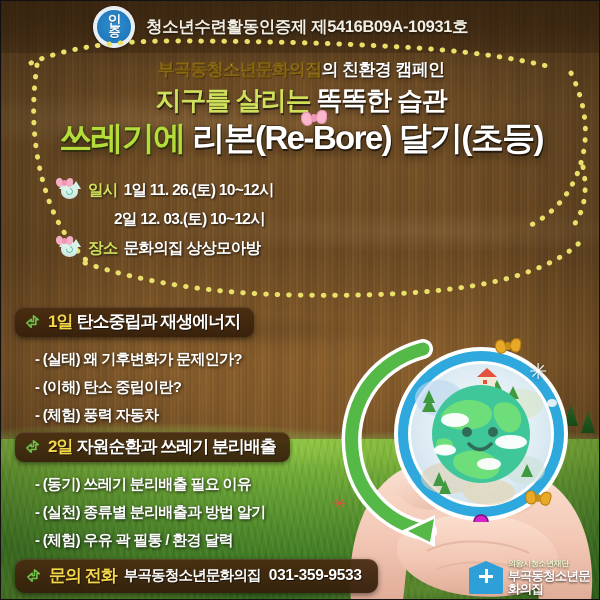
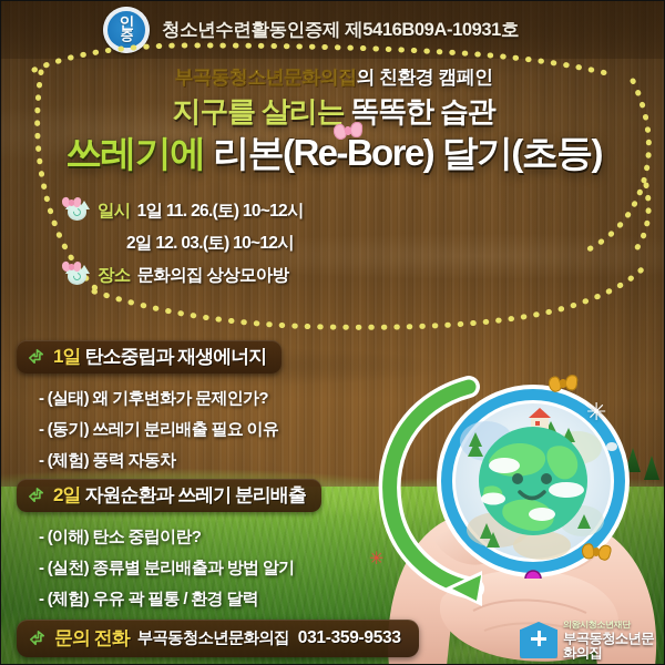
  ✳
  ✳
  인
  증
  청소년수련활동인증제 제5416B09A-10931호
  부곡동청소년문화의집의 친환경 캠페인
  지구를 살리는 똑똑한 습관
  쓰레기에 리본(Re-Bore) 달기(초등)
  일시
  1일 11. 26.(토) 10~12시
  2일 12. 03.(토) 10~12시
  장소
  문화의집 상상모아방
  1일
  탄소중립과 재생에너지
  - (실태) 왜 기후변화가 문제인가?
- - (이해) 탄소 중립이란?
+ - (동기) 쓰레기 분리배출 필요 이유
  - (체험) 풍력 자동차
  2일
  자원순환과 쓰레기 분리배출
- - (동기) 쓰레기 분리배출 필요 이유
+ - (이해) 탄소 중립이란?
  - (실천) 종류별 분리배출과 방법 알기
  - (체험) 우유 곽 필통 / 환경 달력
  문의 전화
  부곡동청소년문화의집
  031-359-9533
  의왕시청소년재단
  부곡동청소년문화의집
